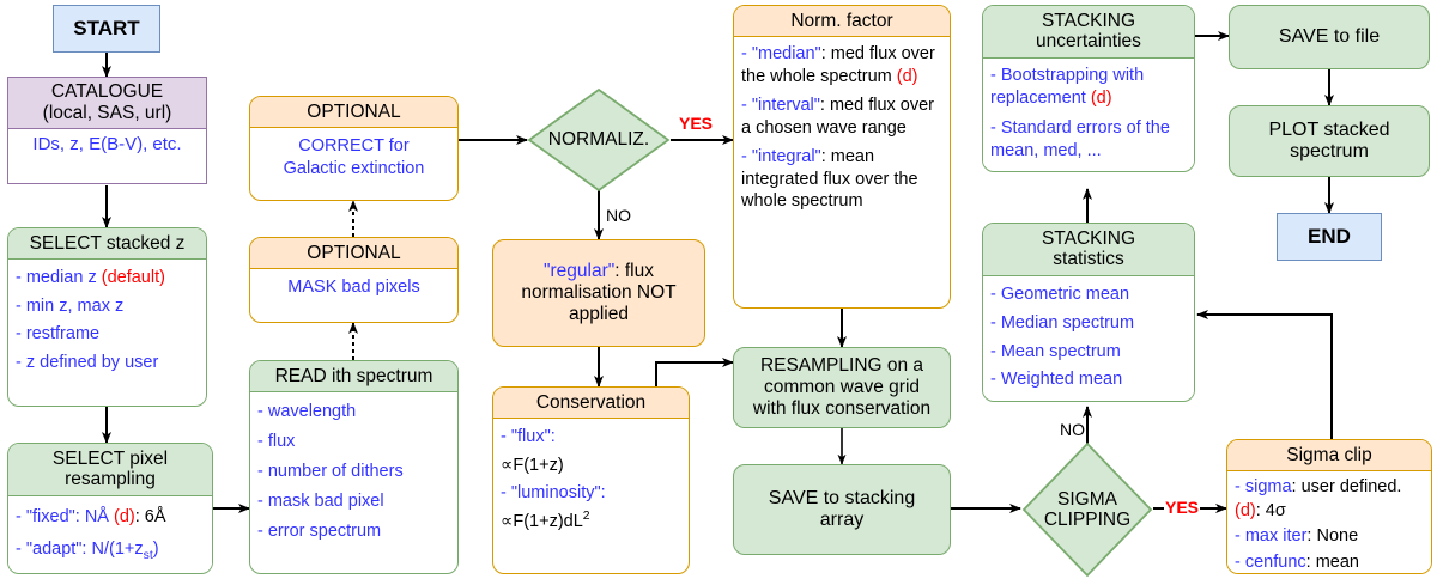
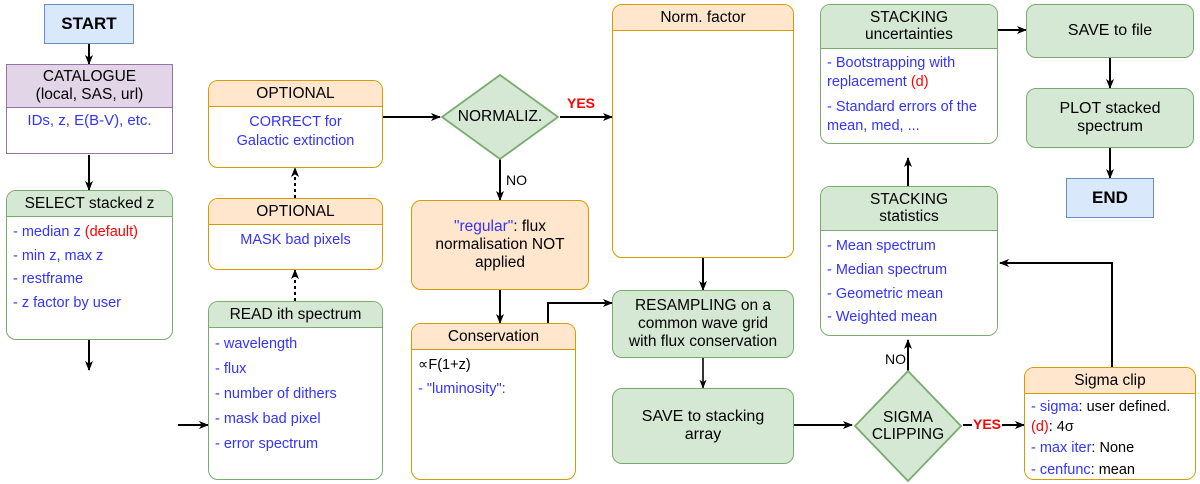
  START
  CATALOGUE
  (local, SAS, url)
  IDs, z, E(B-V), etc.
  SELECT stacked z
  - median z (default)
  - min z, max z
  - restframe
- - z defined by user
+ - z factor by user
- SELECT pixel
- resampling
- - "fixed": NÅ (d): 6Å
- - "adapt": N/(1+zst)
  OPTIONAL
  CORRECT for
  Galactic extinction
  OPTIONAL
  MASK bad pixels
  READ ith spectrum
  - wavelength
  - flux
  - number of dithers
  - mask bad pixel
  - error spectrum
  NORMALIZ.
  YES
  NO
  "regular": flux
  normalisation NOT
  applied
  Conservation
- - "flux":
  ∝F(1+z)
  - "luminosity":
- ∝F(1+z)dL2
  Norm. factor
- - "median": med flux over the whole spectrum (d)
- - "interval": med flux over a chosen wave range
- - "integral": mean integrated flux over the whole spectrum
  RESAMPLING on a
  common wave grid
  with flux conservation
  SAVE to stacking
  array
  STACKING
  uncertainties
  - Bootstrapping with replacement (d)
  - Standard errors of the mean, med, ...
  STACKING
  statistics
- - Geometric mean
+ - Mean spectrum
  - Median spectrum
- - Mean spectrum
+ - Geometric mean
  - Weighted mean
  SIGMA
  CLIPPING
  NO
  YES
  Sigma clip
  - sigma: user defined. (d): 4σ
  - max iter: None
  - cenfunc: mean
  SAVE to file
  PLOT stacked
  spectrum
  END
